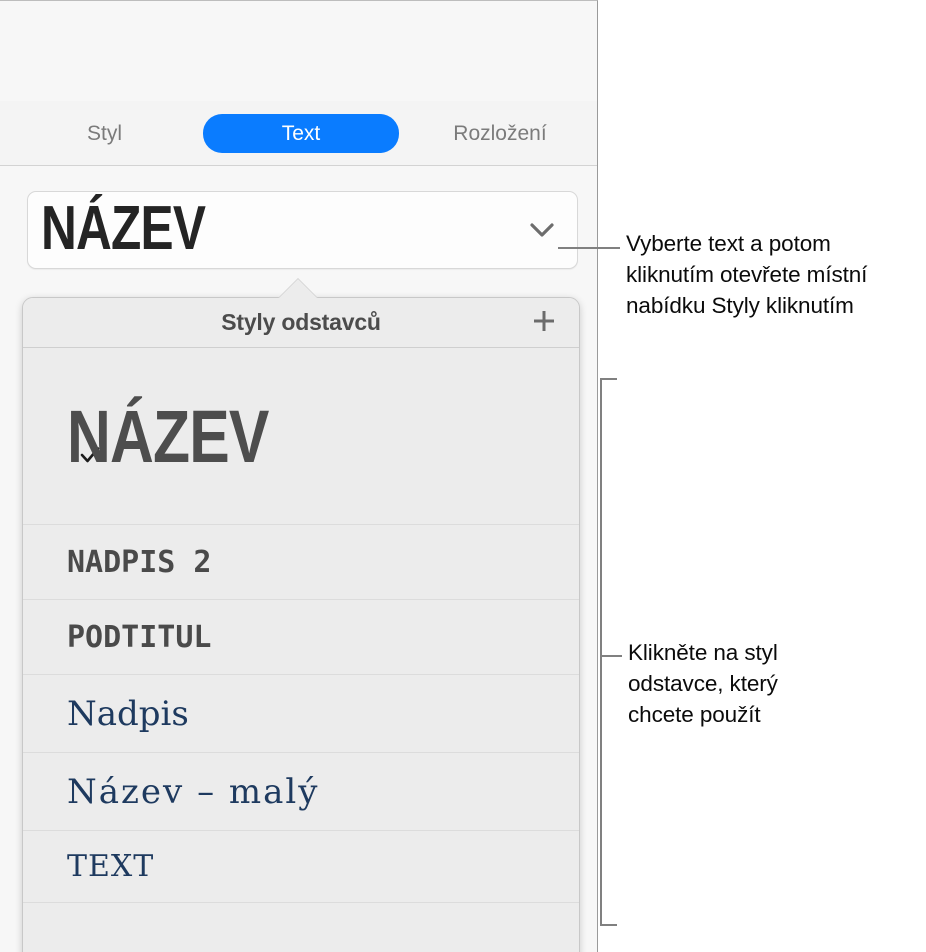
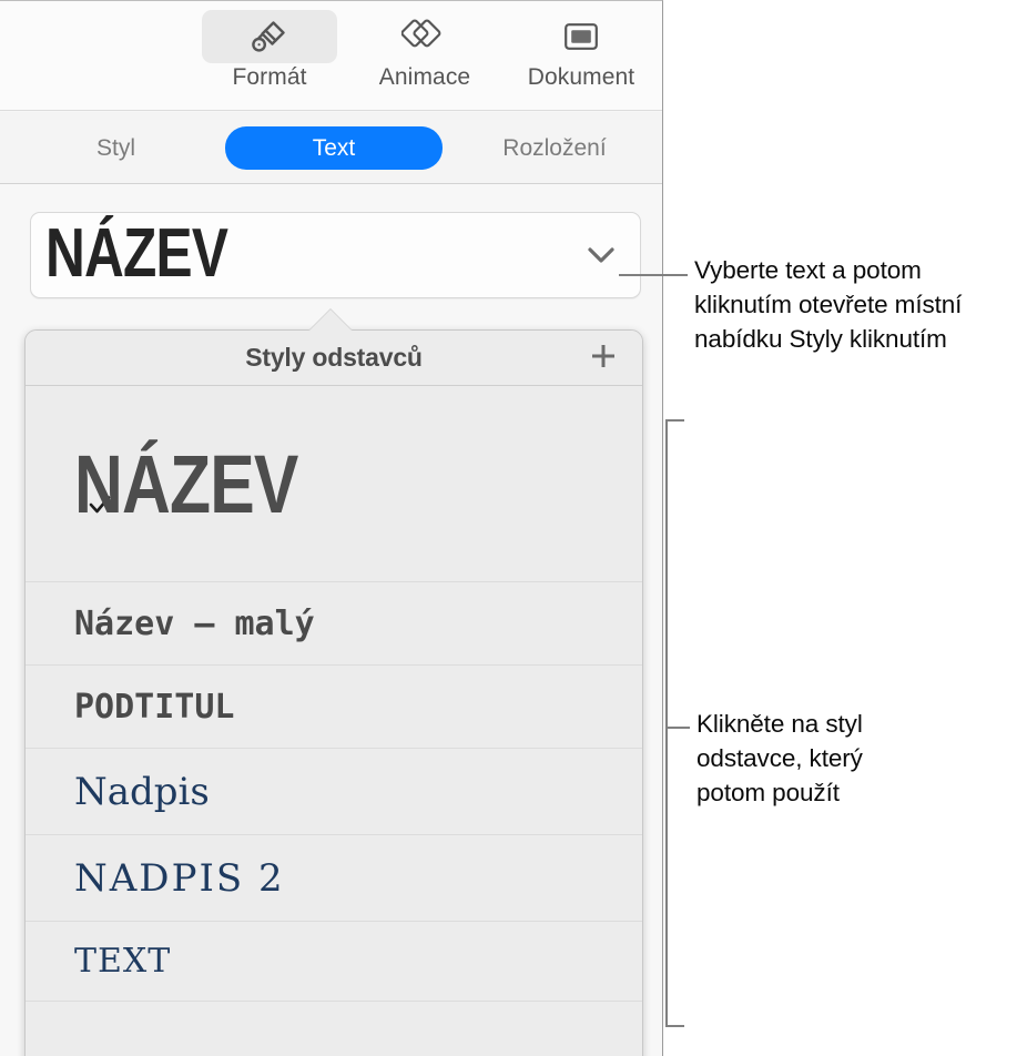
+ Formát
+ Animace
+ Dokument
  Styl
  Text
  Rozložení
  NÁZEV
  Styly odstavců
  NÁZEV
- NADPIS 2
+ Název – malý
  PODTITUL
  Nadpis
- Název – malý
+ NADPIS 2
  TEXT
  Vyberte text a potom kliknutím otevřete místní nabídku Styly kliknutím
- Klikněte na styl odstavce, který chcete použít
+ Klikněte na styl odstavce, který potom použít
